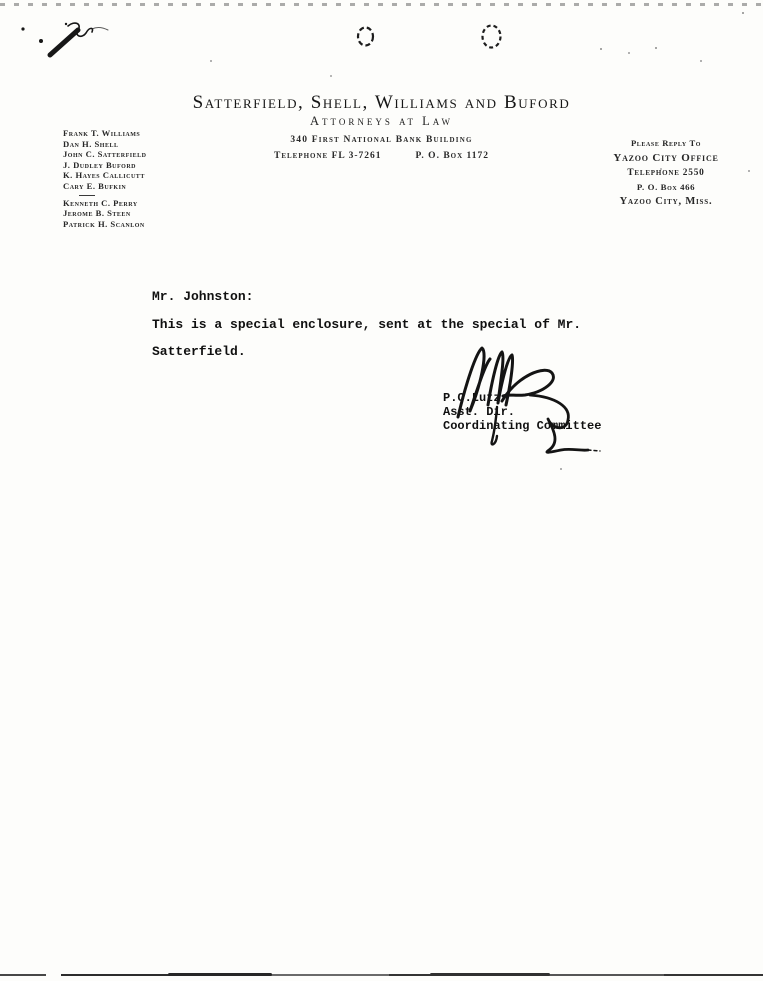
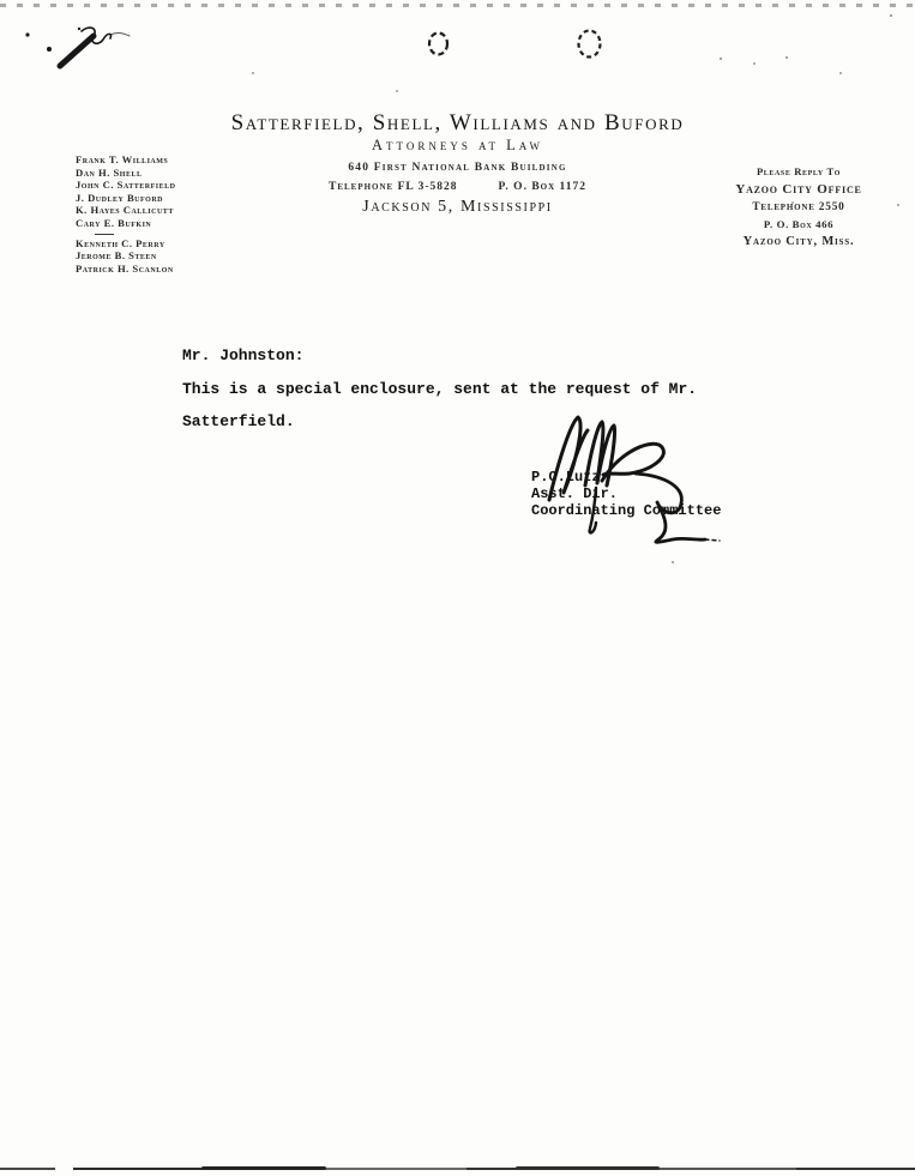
  Satterfield, Shell, Williams and Buford
  Attorneys at Law
- 340 First National Bank Building
+ 640 First National Bank Building
- Telephone FL 3-7261 P. O. Box 1172
+ Telephone FL 3-5828 P. O. Box 1172
+ Jackson 5, Mississippi
  Frank T. Williams
  Dan H. Shell
  John C. Satterfield
  J. Dudley Buford
  K. Hayes Callicutt
  Cary E. Bufkin
  Kenneth C. Perry
  Jerome B. Steen
  Patrick H. Scanlon
  Please Reply To
  Yazoo City Office
  Telephone 2550
  P. O. Box 466
  Yazoo City, Miss.
  Mr. Johnston:
- This is a special enclosure, sent at the special of Mr.
+ This is a special enclosure, sent at the request of Mr.
  Satterfield.
  P.C.uz
  Asst. Dr.
  Coordinating Comittee
